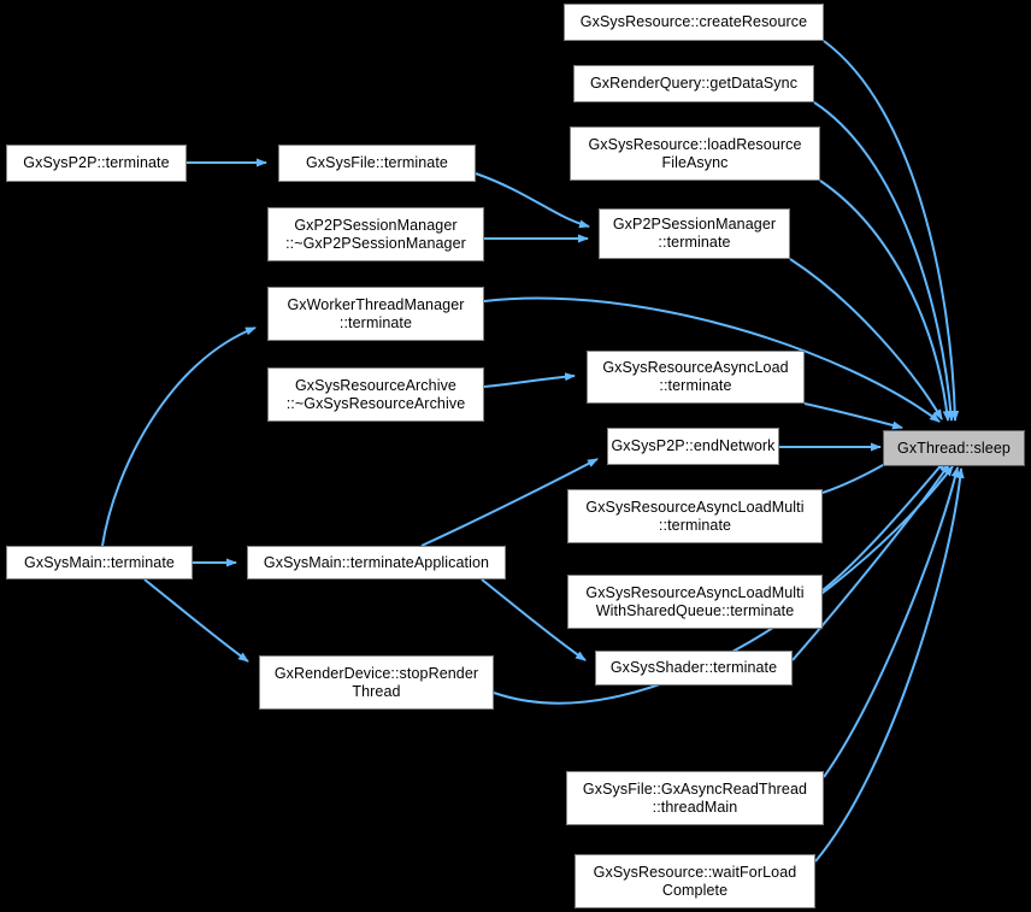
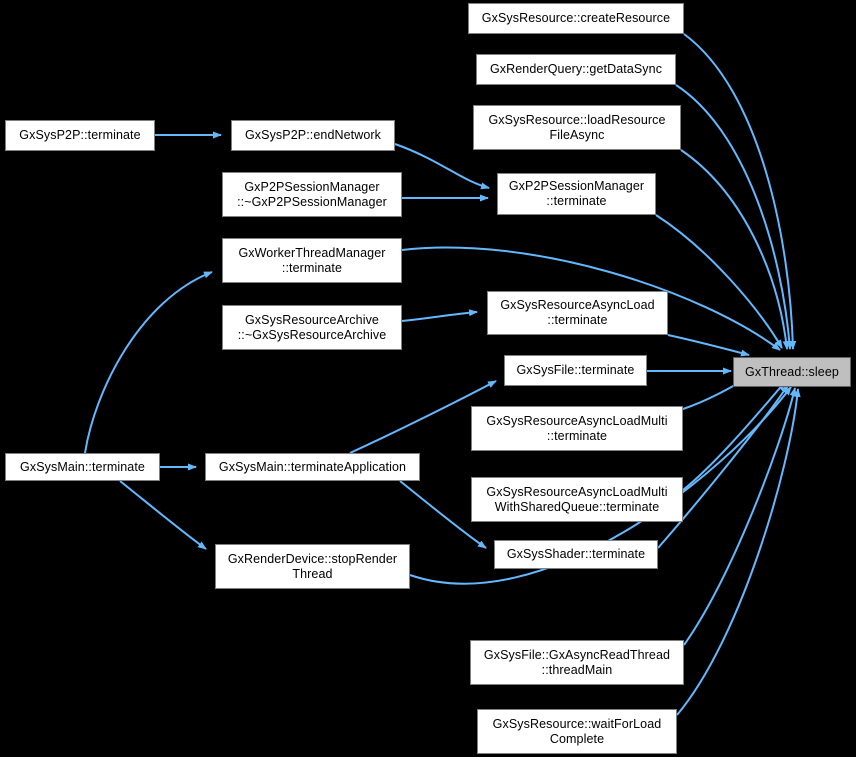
  GxSysResource::createResource
  GxRenderQuery::getDataSync
  GxSysResource::loadResource
  FileAsync
  GxSysP2P::terminate
- GxSysFile::terminate
+ GxSysP2P::endNetwork
  GxP2PSessionManager
  ::~GxP2PSessionManager
  GxP2PSessionManager
  ::terminate
  GxWorkerThreadManager
  ::terminate
  GxSysResourceAsyncLoad
  ::terminate
  GxSysResourceArchive
  ::~GxSysResourceArchive
- GxSysP2P::endNetwork
+ GxSysFile::terminate
  GxThread::sleep
  GxSysResourceAsyncLoadMulti
  ::terminate
  GxSysMain::terminate
  GxSysMain::terminateApplication
  GxSysResourceAsyncLoadMulti
  WithSharedQueue::terminate
  GxSysShader::terminate
  GxRenderDevice::stopRender
  Thread
  GxSysFile::GxAsyncReadThread
  ::threadMain
  GxSysResource::waitForLoad
  Complete
